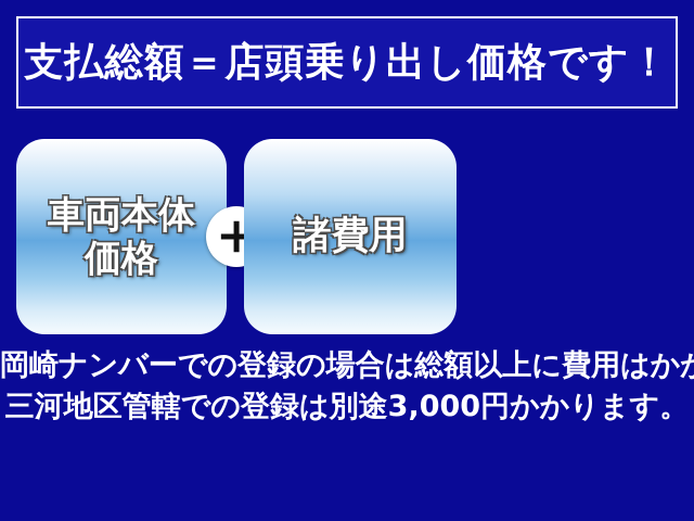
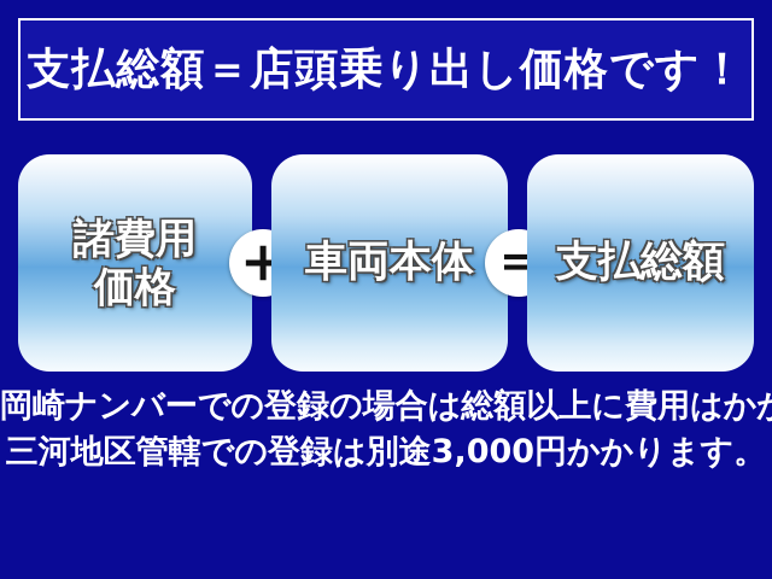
  支払総額＝店頭乗り出し価格です！
- 車両本体
+ 諸費用
  価格
  ＋
- 諸費用
+ 車両本体
+ ＝
+ 支払総額
  岡崎ナンバーでの登録の場合は総額以上に費用はか
  三河地区管轄での登録は別途3,000円かかります。
